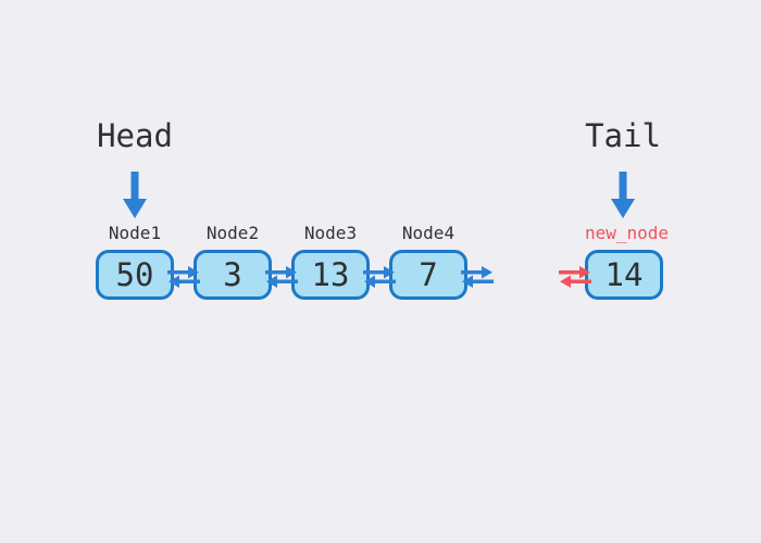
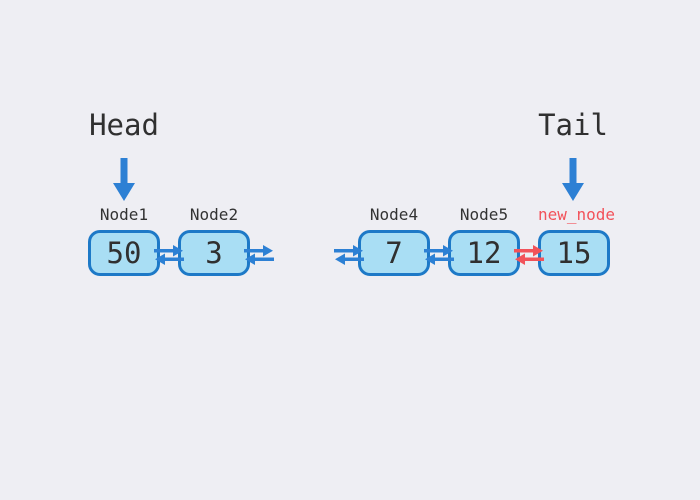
  Head
  Tail
  Node1
  50
  Node2
  3
- Node3
- 13
  Node4
  7
+ Node5
+ 12
  new_node
- 14
+ 15
